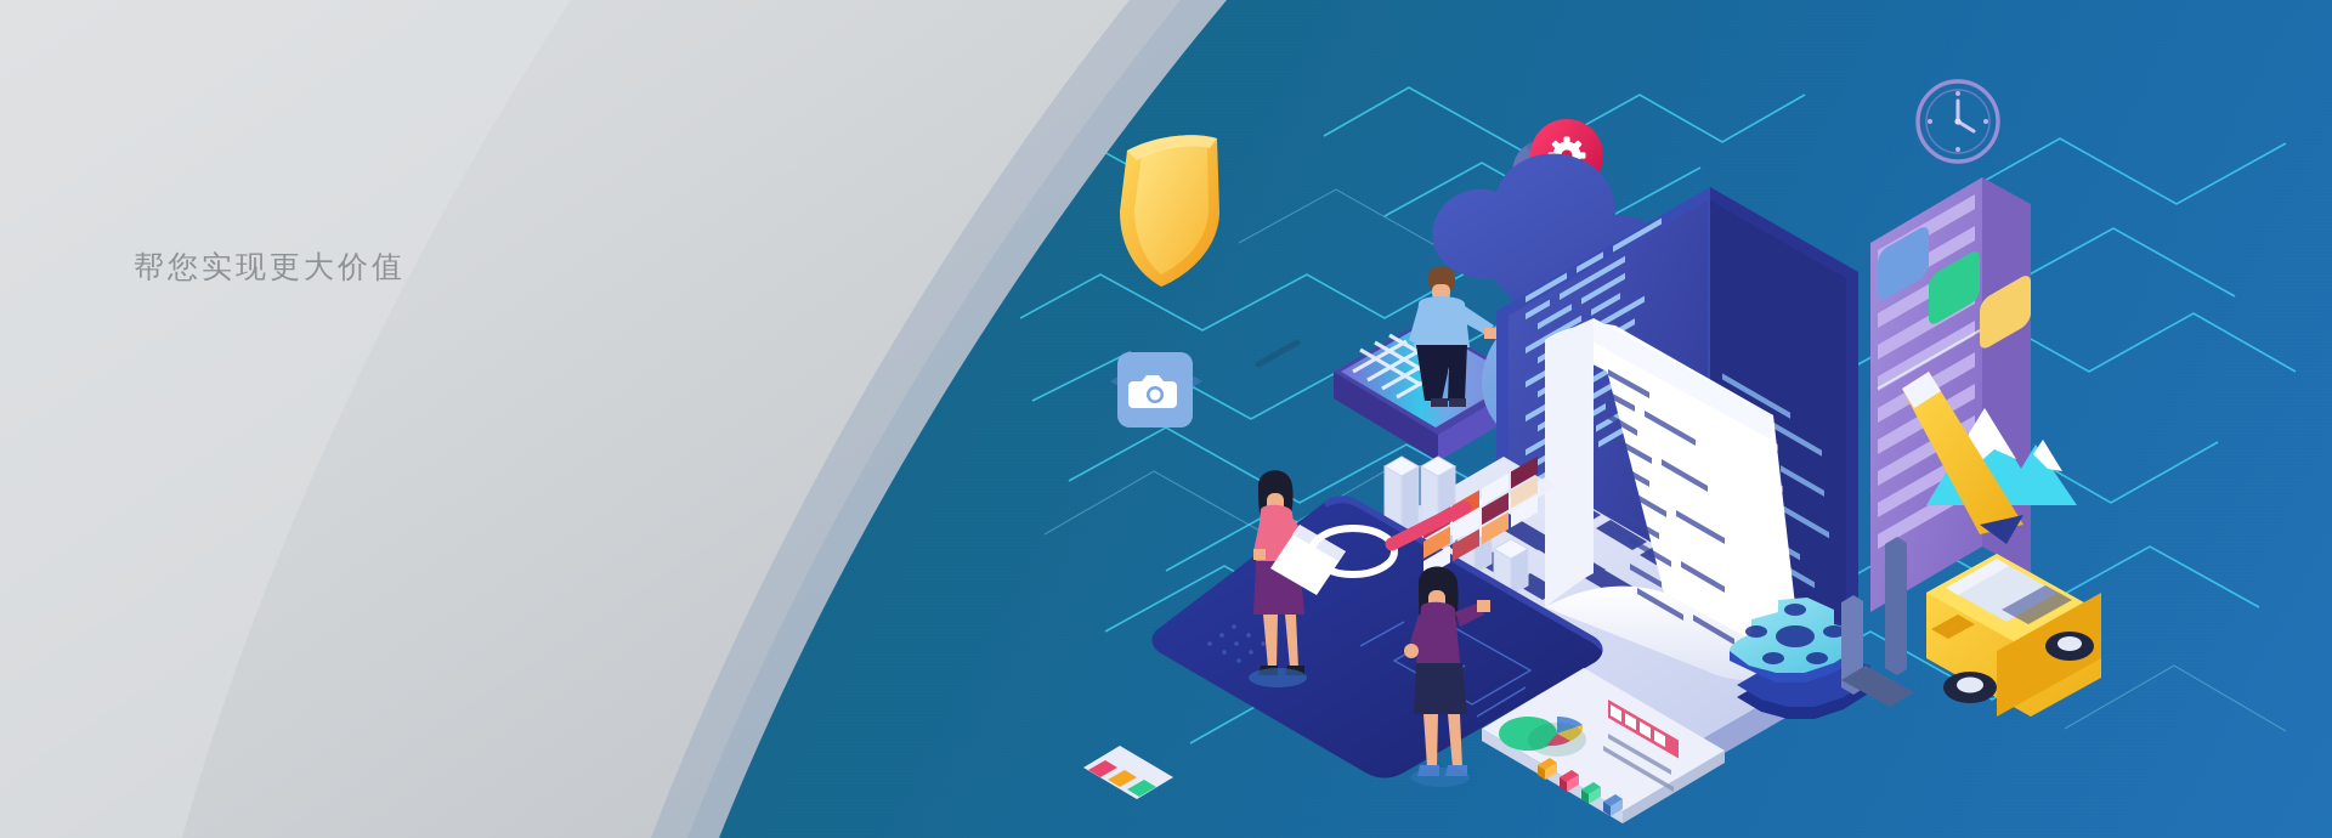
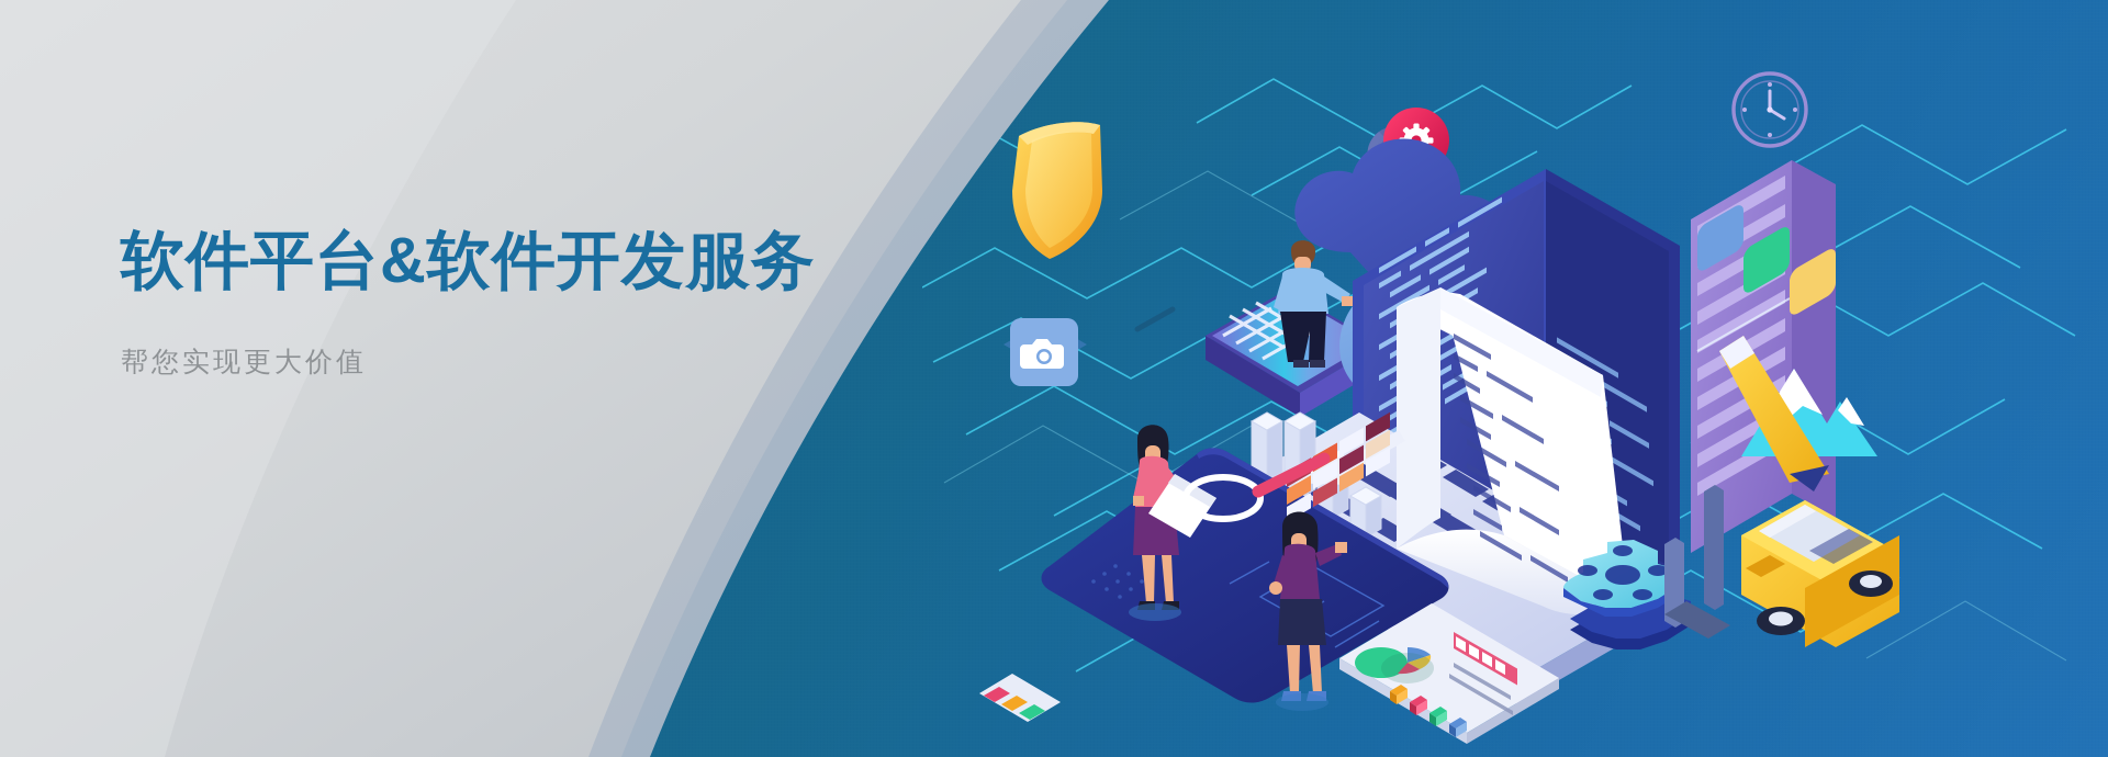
+ 软件平台&软件开发服务
  帮您实现更大价值
